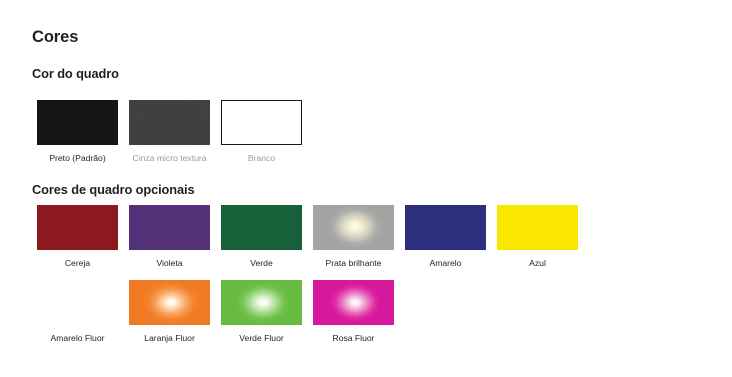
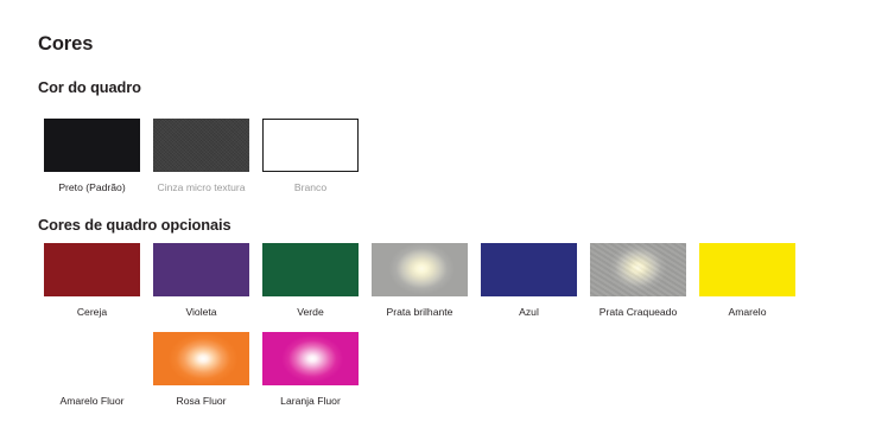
  Cores
  Cor do quadro
  Preto (Padrão)
  Cinza micro textura
  Branco
  Cores de quadro opcionais
  Cereja
  Violeta
  Verde
  Prata brilhante
- Amarelo
+ Azul
+ Prata Craqueado
- Azul
+ Amarelo
  Amarelo Fluor
- Laranja Fluor
+ Rosa Fluor
- Verde Fluor
- Rosa Fluor
+ Laranja Fluor
